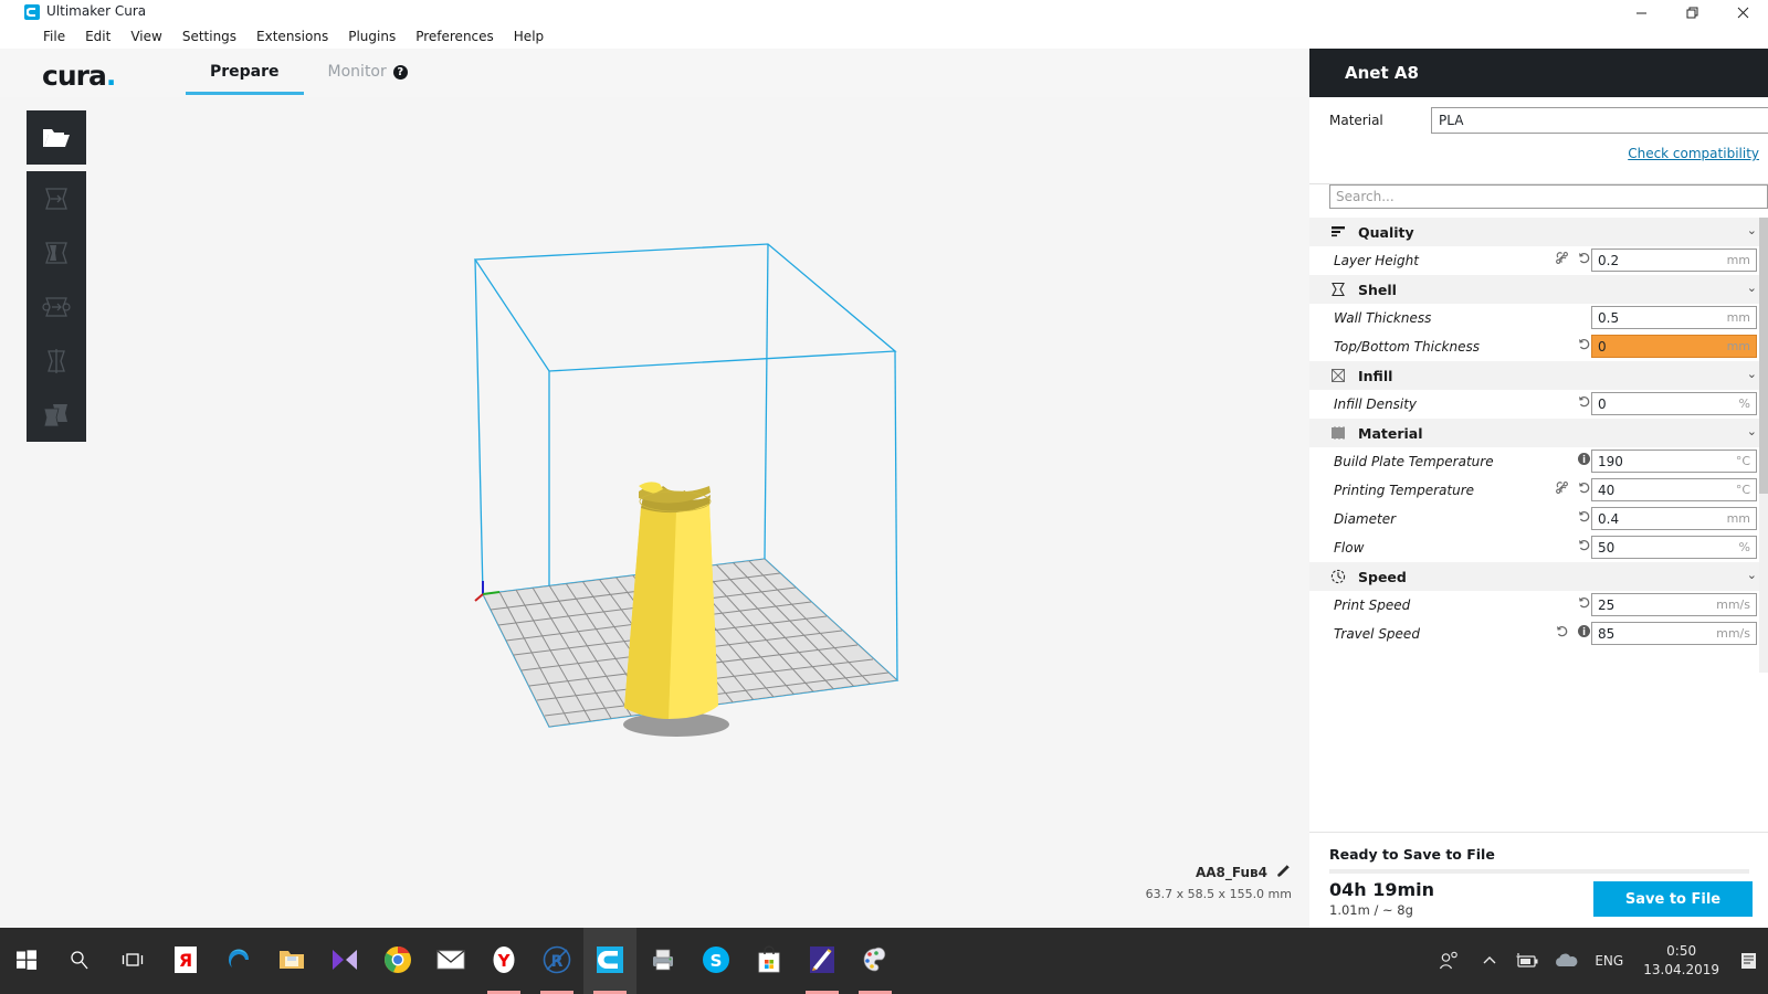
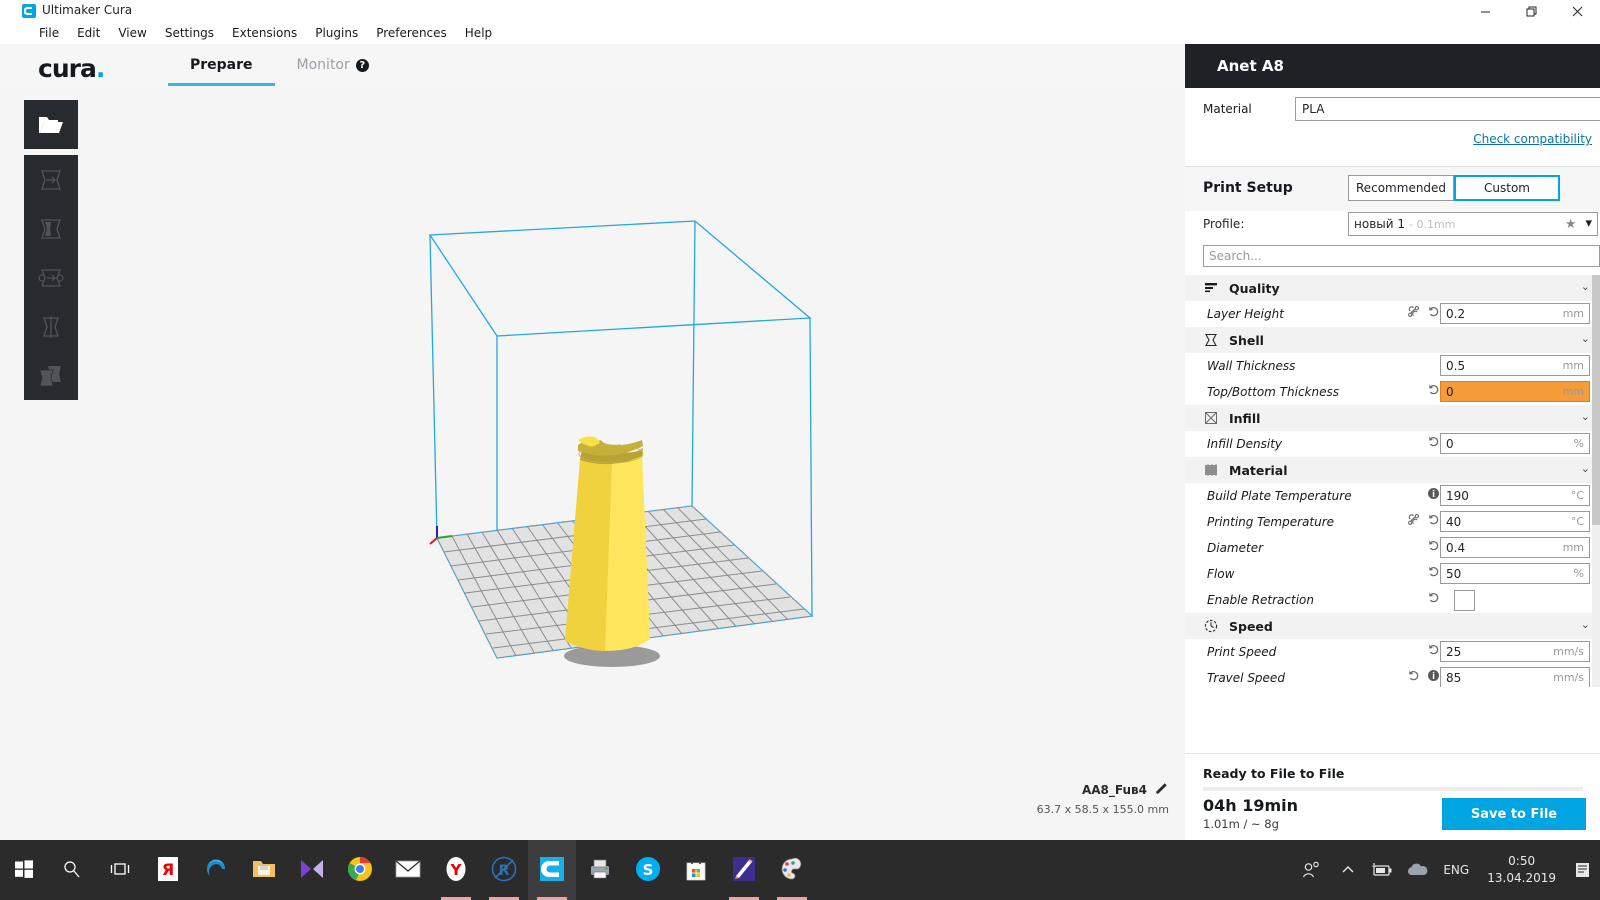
  Ultimaker Cura
  File
  Edit
  View
  Settings
  Extensions
  Plugins
  Preferences
  Help
  cura.
  Prepare
  Monitor ?
  AA8_Fuв4
  63.7 x 58.5 x 155.0 mm
  Anet A8
  Material
  PLA
  Check compatibility
+ Print Setup
+ Recommended
+ Custom
+ Profile:
+ новый 1
+ - 0.1mm
+ ★
+ ▾
  Search...
  Quality
  ⌄
  Layer Height
  0.2
  mm
  Shell
  ⌄
  Wall Thickness
  0.5
  mm
  Top/Bottom Thickness
  0
  mm
  Infill
  ⌄
  Infill Density
  0
  %
  Material
  ⌄
  Build Plate Temperature
  190
  °C
  Printing Temperature
  40
  °C
  Diameter
  0.4
  mm
  Flow
  50
  %
+ Enable Retraction
  Speed
  ⌄
  Print Speed
  25
  mm/s
  Travel Speed
  85
  mm/s
- Ready to Save to File
+ Ready to File to File
  04h 19min
  1.01m / ~ 8g
  Save to File
  Я
  Y
  R
  S
  ENG
  0:50
  13.04.2019
